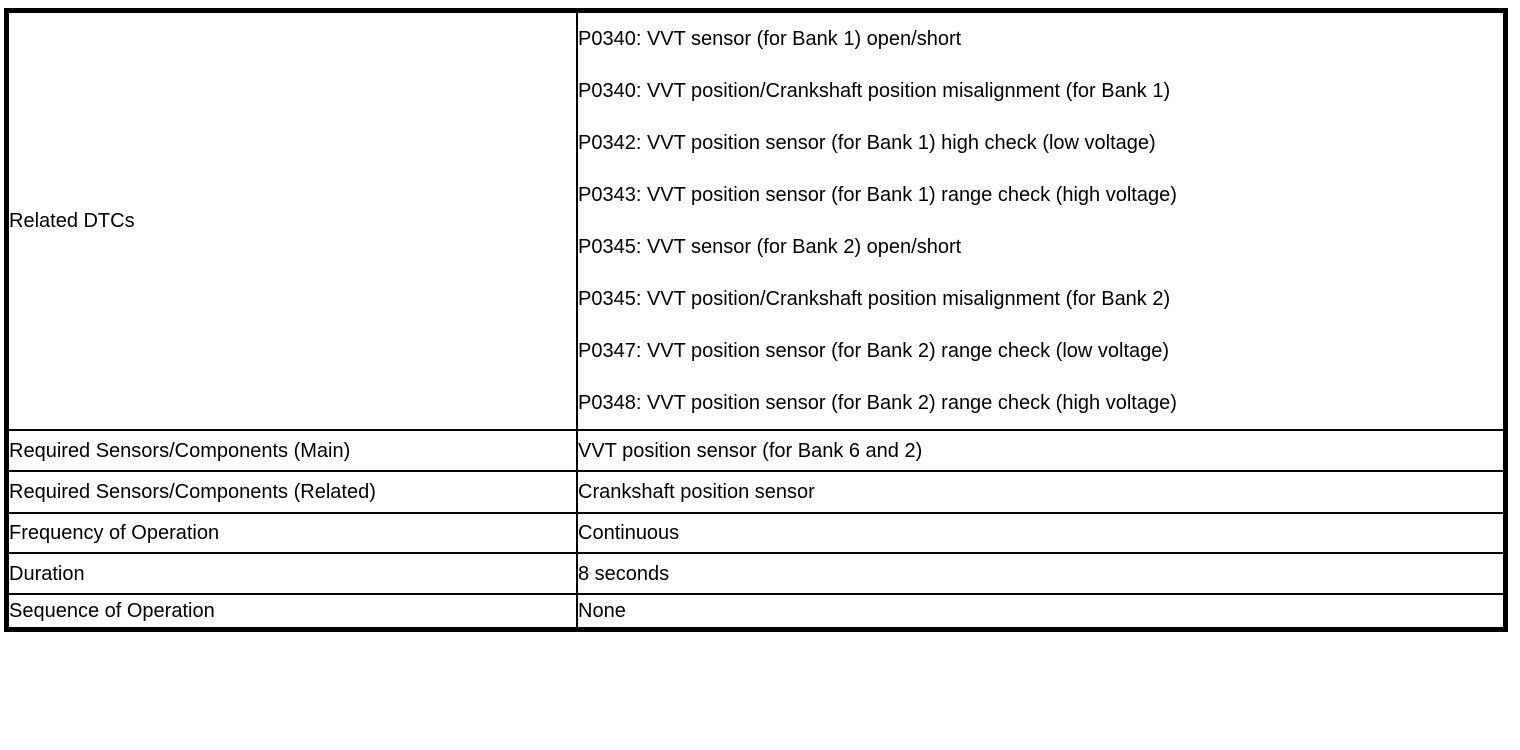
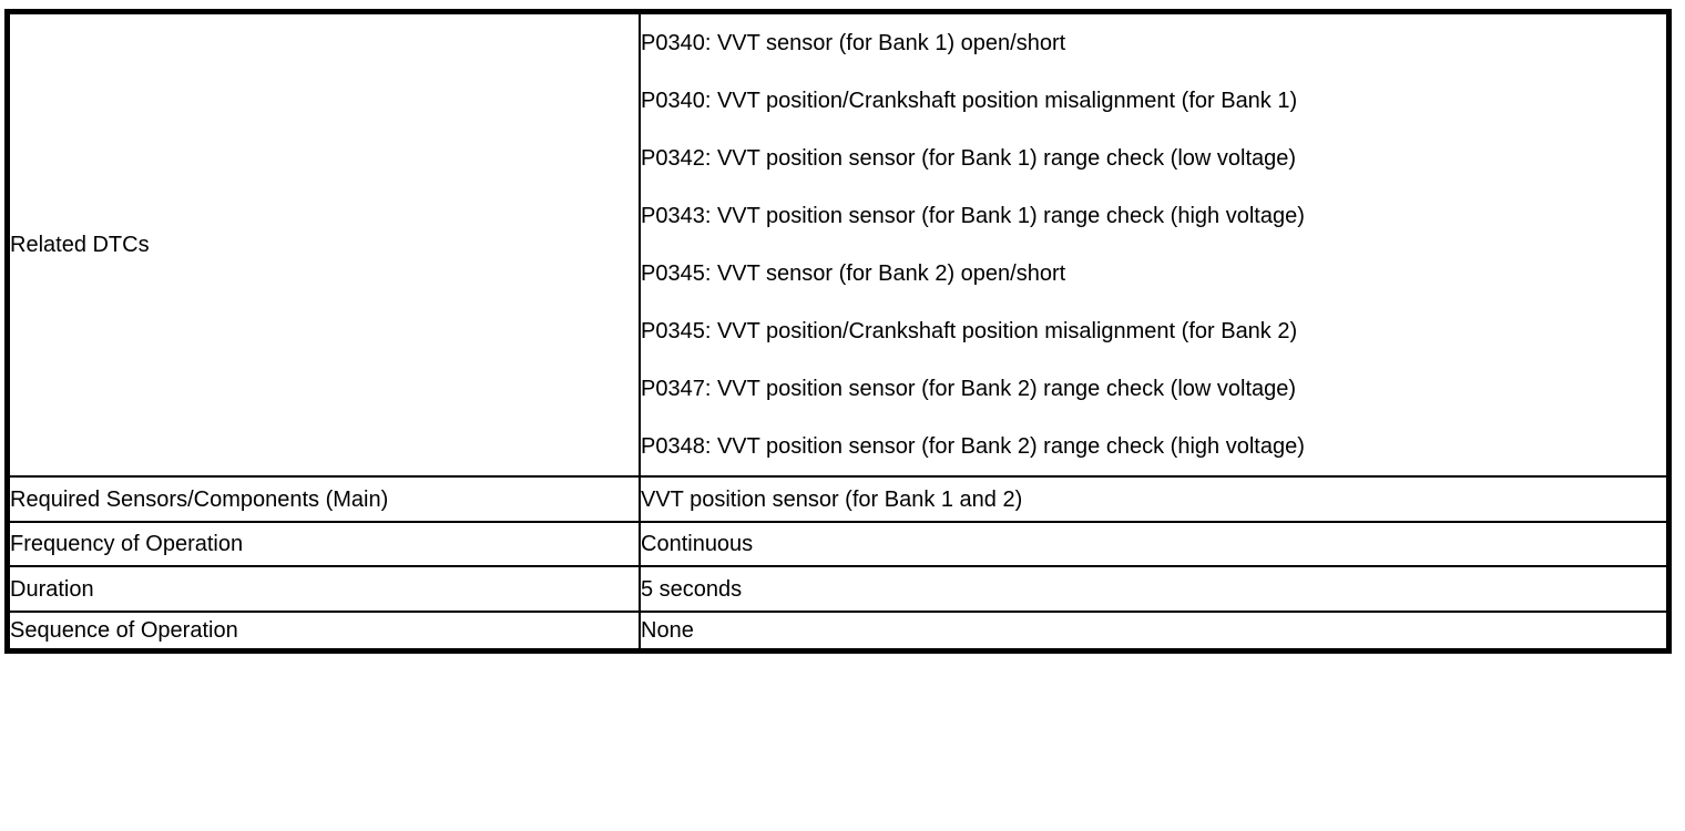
- Related DTCs	P0340: VVT sensor (for Bank 1) open/shortP0340: VVT position/Crankshaft position misalignment (for Bank 1)P0342: VVT position sensor (for Bank 1) high check (low voltage)P0343: VVT position sensor (for Bank 1) range check (high voltage)P0345: VVT sensor (for Bank 2) open/shortP0345: VVT position/Crankshaft position misalignment (for Bank 2)P0347: VVT position sensor (for Bank 2) range check (low voltage)P0348: VVT position sensor (for Bank 2) range check (high voltage)
+ Related DTCs	P0340: VVT sensor (for Bank 1) open/shortP0340: VVT position/Crankshaft position misalignment (for Bank 1)P0342: VVT position sensor (for Bank 1) range check (low voltage)P0343: VVT position sensor (for Bank 1) range check (high voltage)P0345: VVT sensor (for Bank 2) open/shortP0345: VVT position/Crankshaft position misalignment (for Bank 2)P0347: VVT position sensor (for Bank 2) range check (low voltage)P0348: VVT position sensor (for Bank 2) range check (high voltage)
- Required Sensors/Components (Main)	VVT position sensor (for Bank 6 and 2)
+ Required Sensors/Components (Main)	VVT position sensor (for Bank 1 and 2)
- Required Sensors/Components (Related)	Crankshaft position sensor
  Frequency of Operation	Continuous
- Duration	8 seconds
+ Duration	5 seconds
  Sequence of Operation	None
